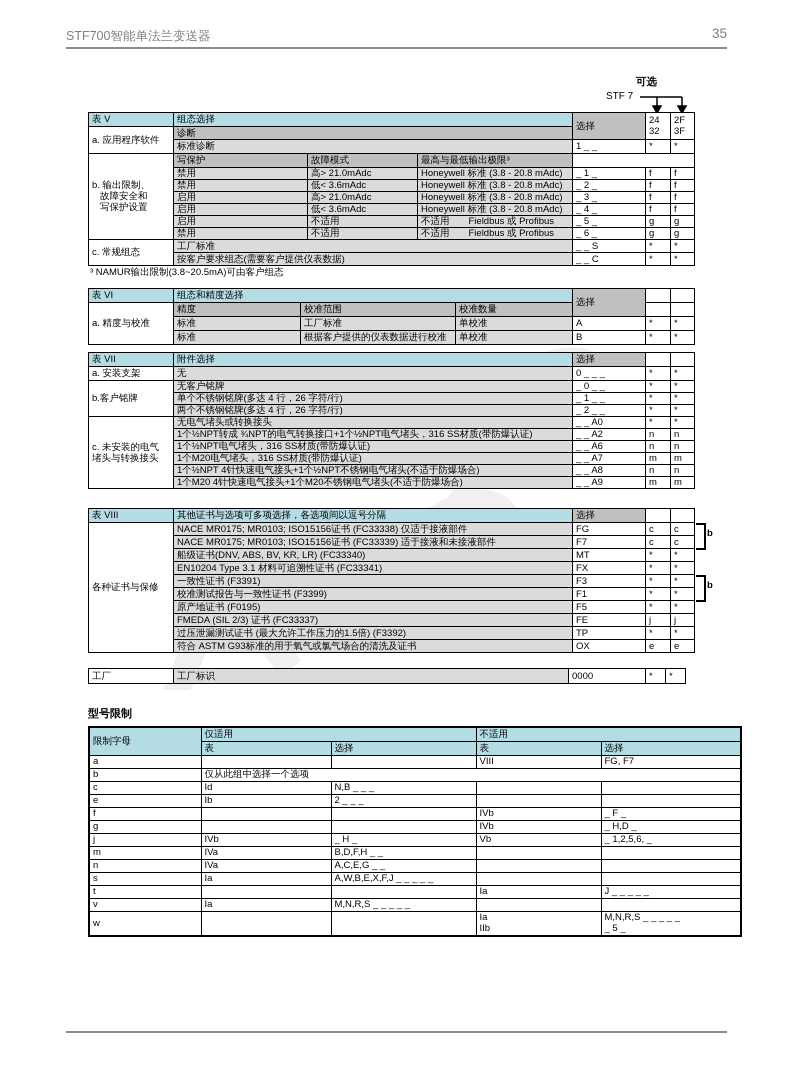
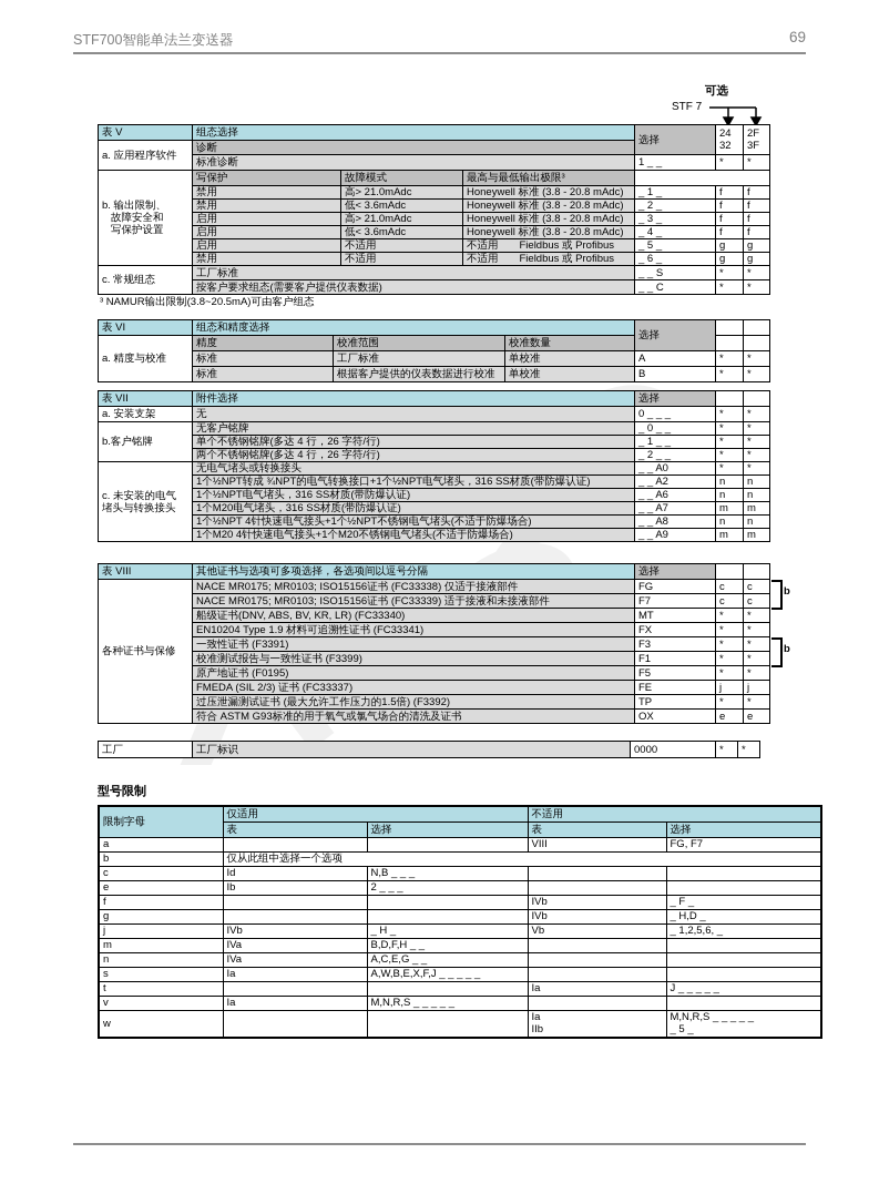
  STF700智能单法兰变送器
- 35
+ 69
  可选
  STF 7
  表 V	组态选择	选择	24 32	2F 3F
  a. 应用程序软件	诊断
  标准诊断	1 _ _	*	*
  b. 输出限制、 故障安全和 写保护设置	写保护	故障模式	最高与最低输出极限³
  禁用	高> 21.0mAdc	Honeywell 标准 (3.8 - 20.8 mAdc)	_ 1 _	f	f
  禁用	低< 3.6mAdc	Honeywell 标准 (3.8 - 20.8 mAdc)	_ 2 _	f	f
  启用	高> 21.0mAdc	Honeywell 标准 (3.8 - 20.8 mAdc)	_ 3 _	f	f
  启用	低< 3.6mAdc	Honeywell 标准 (3.8 - 20.8 mAdc)	_ 4 _	f	f
  启用	不适用	不适用 Fieldbus 或 Profibus	_ 5 _	g	g
  禁用	不适用	不适用 Fieldbus 或 Profibus	_ 6 _	g	g
  c. 常规组态	工厂标准	_ _ S	*	*
  按客户要求组态(需要客户提供仪表数据)	_ _ C	*	*
  ³ NAMUR输出限制(3.8~20.5mA)可由客户组态
  表 VI	组态和精度选择	选择
  a. 精度与校准	精度	校准范围	校准数量
  标准	工厂标准	单校准	A	*	*
  标准	根据客户提供的仪表数据进行校准	单校准	B	*	*
  表 VII	附件选择	选择
  a. 安装支架	无	0 _ _ _	*	*
  b.客户铭牌	无客户铭牌	_ 0 _ _	*	*
  单个不锈钢铭牌(多达 4 行，26 字符/行)	_ 1 _ _	*	*
  两个不锈钢铭牌(多达 4 行，26 字符/行)	_ 2 _ _	*	*
  c. 未安装的电气 堵头与转换接头	无电气堵头或转换接头	_ _ A0	*	*
  1个½NPT转成 ¾NPT的电气转换接口+1个½NPT电气堵头，316 SS材质(带防爆认证)	_ _ A2	n	n
  1个½NPT电气堵头，316 SS材质(带防爆认证)	_ _ A6	n	n
  1个M20电气堵头，316 SS材质(带防爆认证)	_ _ A7	m	m
  1个½NPT 4针快速电气接头+1个½NPT不锈钢电气堵头(不适于防爆场合)	_ _ A8	n	n
  1个M20 4针快速电气接头+1个M20不锈钢电气堵头(不适于防爆场合)	_ _ A9	m	m
  表 VIII	其他证书与选项可多项选择，各选项间以逗号分隔	选择
  各种证书与保修	NACE MR0175; MR0103; ISO15156证书 (FC33338) 仅适于接液部件	FG	c	c
  NACE MR0175; MR0103; ISO15156证书 (FC33339) 适于接液和未接液部件	F7	c	c
  船级证书(DNV, ABS, BV, KR, LR) (FC33340)	MT	*	*
- EN10204 Type 3.1 材料可追溯性证书 (FC33341)	FX	*	*
+ EN10204 Type 1.9 材料可追溯性证书 (FC33341)	FX	*	*
  一致性证书 (F3391)	F3	*	*
  校准测试报告与一致性证书 (F3399)	F1	*	*
  原产地证书 (F0195)	F5	*	*
  FMEDA (SIL 2/3) 证书 (FC33337)	FE	j	j
  过压泄漏测试证书 (最大允许工作压力的1.5倍) (F3392)	TP	*	*
  符合 ASTM G93标准的用于氧气或氯气场合的清洗及证书	OX	e	e
  b
  b
  工厂	工厂标识	0000	*	*
  型号限制
  限制字母	仅适用	不适用
  表	选择	表	选择
  a			VIII	FG, F7
  b	仅从此组中选择一个选项
  c	Id	N,B _ _ _
  e	Ib	2 _ _ _
  f			IVb	_ F _
  g			IVb	_ H,D _
  j	IVb	_ H _	Vb	_ 1,2,5,6, _
  m	IVa	B,D,F,H _ _
  n	IVa	A,C,E,G _ _
  s	Ia	A,W,B,E,X,F,J _ _ _ _ _
  t			Ia	J _ _ _ _ _
  v	Ia	M,N,R,S _ _ _ _ _
  w			Ia IIb	M,N,R,S _ _ _ _ _ _ 5 _
